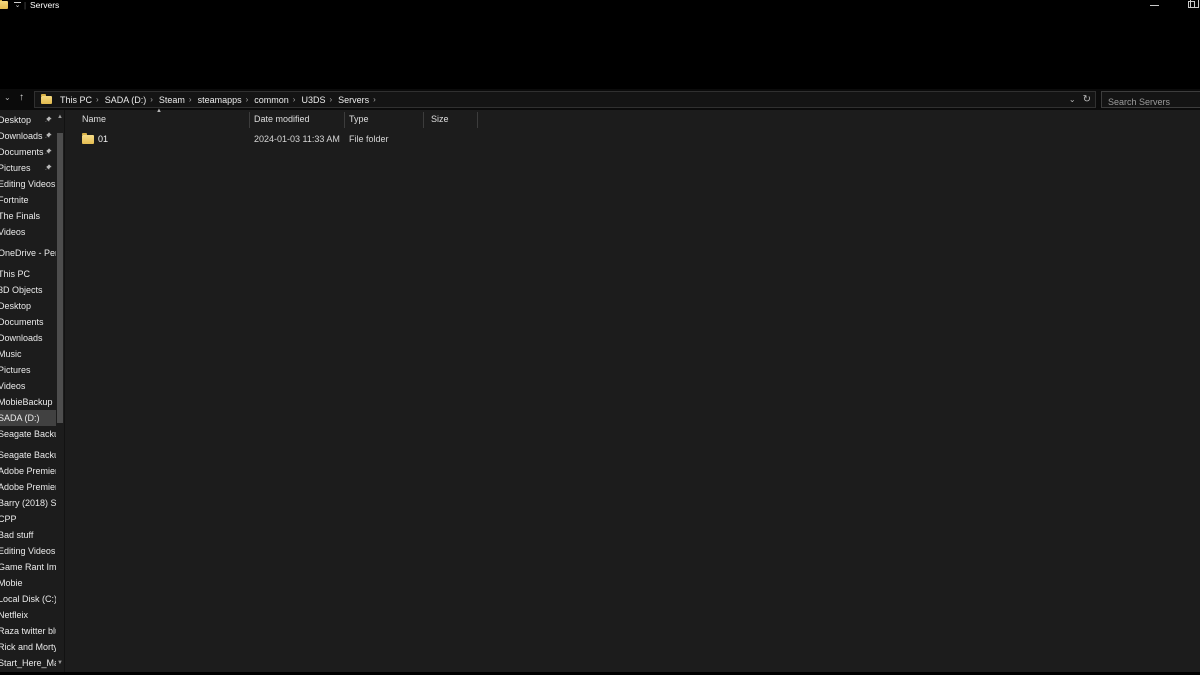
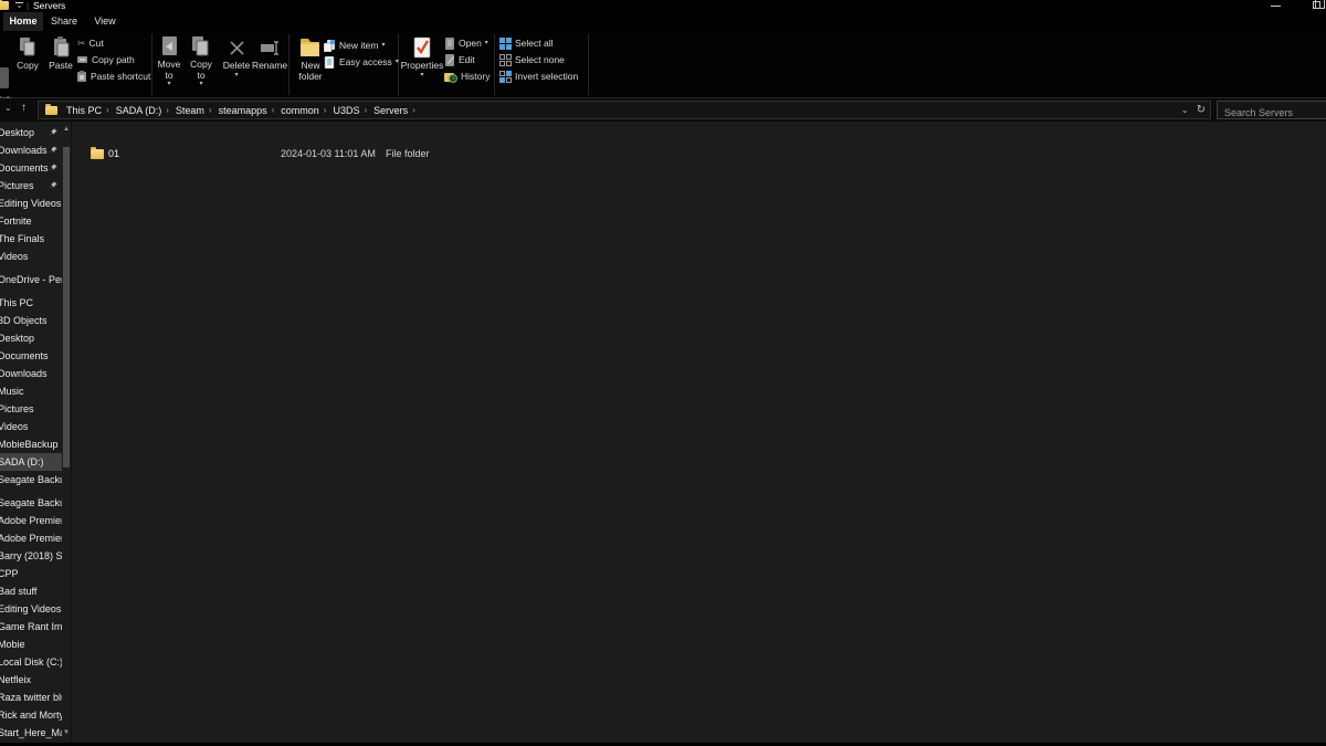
  |
  Servers
+ Home
+ Share
+ View
+ Copy
+ Paste
+ ✂
+ Cut
+ Copy path
+ Paste shortcut
+ Move to
+ Copy to
+ Delete
+ Rename
+ New
+ folder
+ New item
+ Easy access
+ Properties
+ Open
+ Edit
+ History
+ Select all
+ Select none
+ Invert selection
  ⌄
  ↑
  This PC
  ›
  SADA (D:)
  ›
  Steam
  ›
  steamapps
  ›
  common
  ›
  U3DS
  ›
  Servers
  ›
  ⌄
  ↻
  Search Servers
  Desktop
  Downloads
  Documents
  Pictures
  Editing Videos
  Fortnite
  The Finals
  Videos
  OneDrive - Pe
  This PC
  3D Objects
  Desktop
  Documents
  Downloads
  Music
  Pictures
  Videos
  MobieBackup
  SADA (D:)
  Seagate Back
  Seagate Back
  Adobe Premie
  Adobe Premie
  Barry (2018) S
  CPP
  Bad stuff
  Editing Videos
  Game Rant Im
  Mobie
  Local Disk (C:)
  Netfleix
  Raza twitter bl
  Rick and Morty
  Start_Here_M
- Name
- Date modified
- Type
- Size
  01
- 2024-01-03 11:33 AM
+ 2024-01-03 11:01 AM
  File folder
